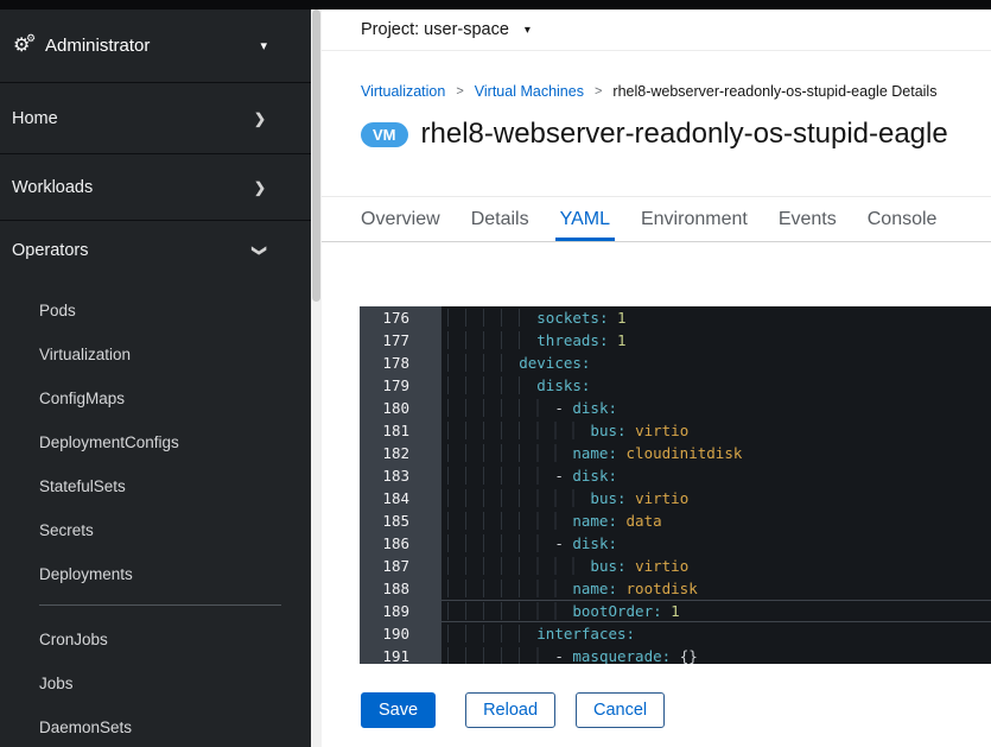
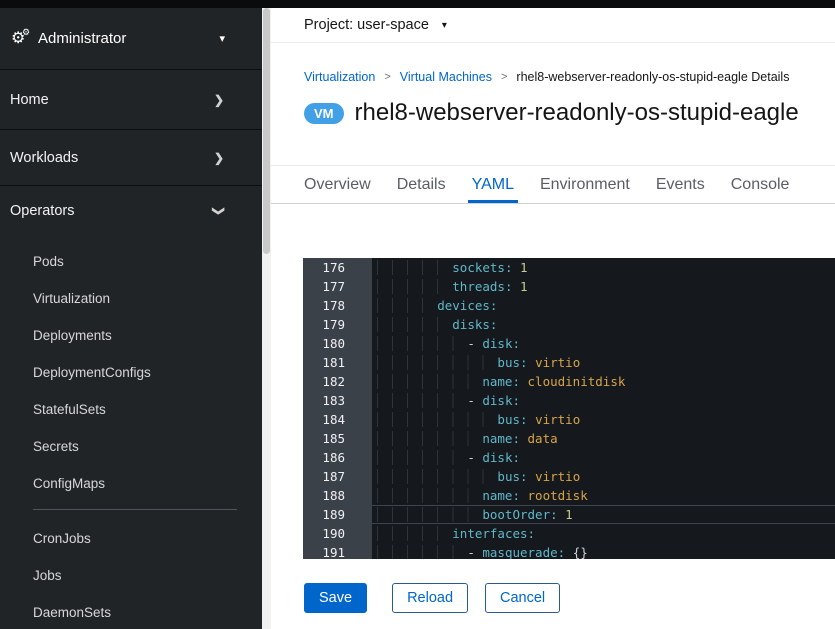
  ⚙
  ⚙
  Administrator
  ▾
  Home
  ❯
  Workloads
  ❯
  Operators
  Pods
  Virtualization
- ConfigMaps
+ Deployments
  DeploymentConfigs
  StatefulSets
  Secrets
- Deployments
+ ConfigMaps
  CronJobs
  Jobs
  DaemonSets
  Project: user-space
  ▾
  Virtualization
  >
  Virtual Machines
  >
  rhel8-webserver-readonly-os-stupid-eagle Details
  VM
  rhel8-webserver-readonly-os-stupid-eagle
  Overview
  Details
  YAML
  Environment
  Events
  Console
  176
  sockets: 1
  177
  threads: 1
  178
  devices:
  179
  disks:
  180
  - disk:
  181
  bus: virtio
  182
  name: cloudinitdisk
  183
  - disk:
  184
  bus: virtio
  185
  name: data
  186
  - disk:
  187
  bus: virtio
  188
  name: rootdisk
  189
  bootOrder: 1
  190
  interfaces:
  191
  - masquerade: {}
  Save
  Reload
  Cancel
